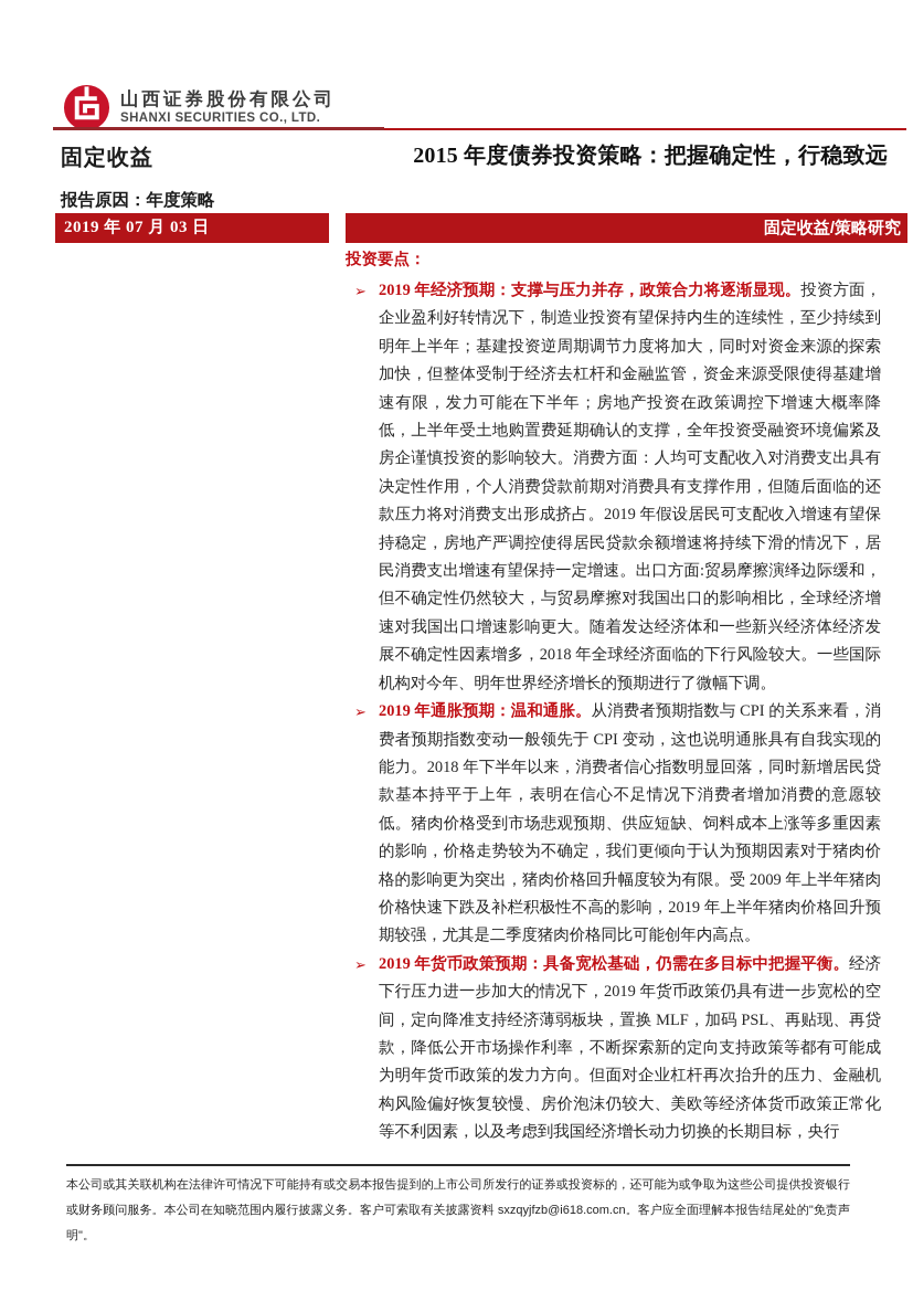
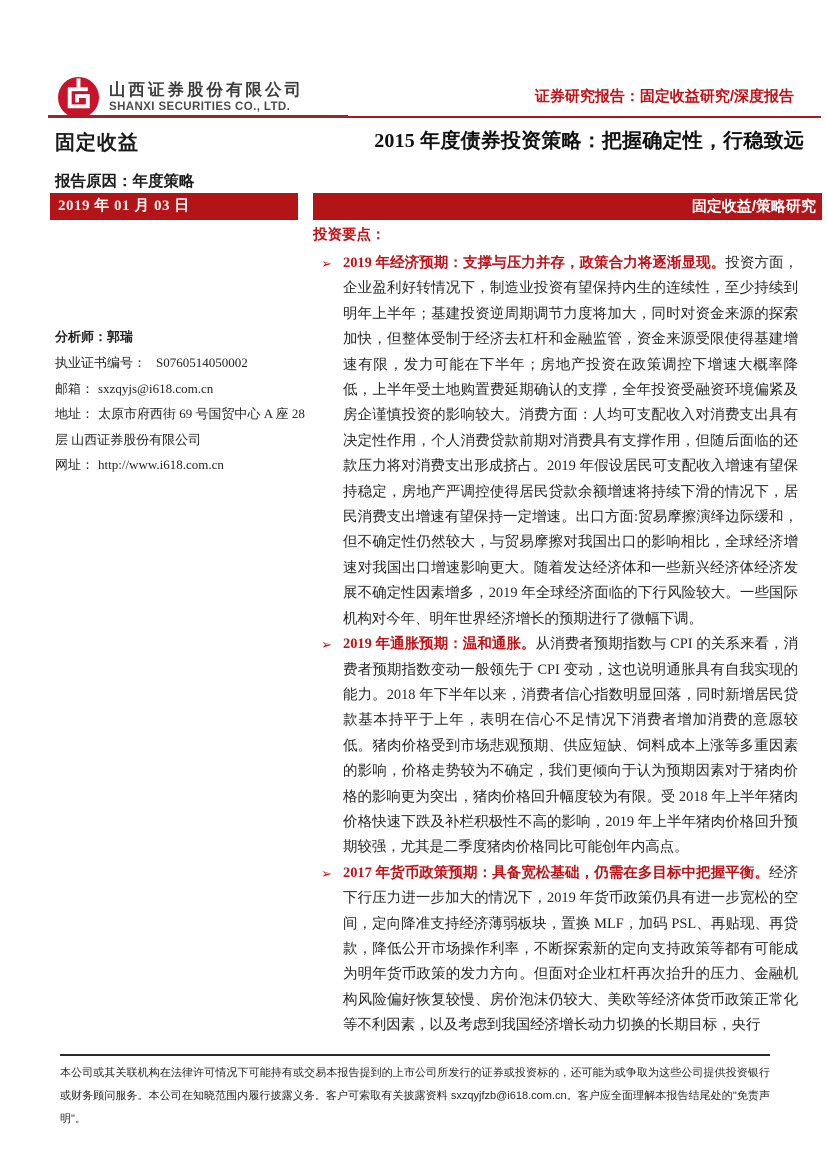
  山西证券股份有限公司
  SHANXI SECURITIES CO., LTD.
+ 证券研究报告：固定收益研究/深度报告
  固定收益
  2015 年度债券投资策略：把握确定性，行稳致远
  报告原因：年度策略
- 2019 年 07 月 03 日
+ 2019 年 01 月 03 日
  固定收益/策略研究
+ 分析师：郭瑞
+ 执业证书编号： S0760514050002
+ 邮箱： sxzqyjs@i618.com.cn
+ 地址： 太原市府西街 69 号国贸中心 A 座 28 层 山西证券股份有限公司
+ 网址： http://www.i618.com.cn
  投资要点：
  ➢
- 2019 年经济预期：支撑与压力并存，政策合力将逐渐显现。投资方面，企业盈利好转情况下，制造业投资有望保持内生的连续性，至少持续到明年上半年；基建投资逆周期调节力度将加大，同时对资金来源的探索加快，但整体受制于经济去杠杆和金融监管，资金来源受限使得基建增速有限，发力可能在下半年；房地产投资在政策调控下增速大概率降低，上半年受土地购置费延期确认的支撑，全年投资受融资环境偏紧及房企谨慎投资的影响较大。消费方面：人均可支配收入对消费支出具有决定性作用，个人消费贷款前期对消费具有支撑作用，但随后面临的还款压力将对消费支出形成挤占。2019 年假设居民可支配收入增速有望保持稳定，房地产严调控使得居民贷款余额增速将持续下滑的情况下，居民消费支出增速有望保持一定增速。出口方面:贸易摩擦演绎边际缓和，但不确定性仍然较大，与贸易摩擦对我国出口的影响相比，全球经济增速对我国出口增速影响更大。随着发达经济体和一些新兴经济体经济发展不确定性因素增多，2018 年全球经济面临的下行风险较大。一些国际机构对今年、明年世界经济增长的预期进行了微幅下调。
+ 2019 年经济预期：支撑与压力并存，政策合力将逐渐显现。投资方面，企业盈利好转情况下，制造业投资有望保持内生的连续性，至少持续到明年上半年；基建投资逆周期调节力度将加大，同时对资金来源的探索加快，但整体受制于经济去杠杆和金融监管，资金来源受限使得基建增速有限，发力可能在下半年；房地产投资在政策调控下增速大概率降低，上半年受土地购置费延期确认的支撑，全年投资受融资环境偏紧及房企谨慎投资的影响较大。消费方面：人均可支配收入对消费支出具有决定性作用，个人消费贷款前期对消费具有支撑作用，但随后面临的还款压力将对消费支出形成挤占。2019 年假设居民可支配收入增速有望保持稳定，房地产严调控使得居民贷款余额增速将持续下滑的情况下，居民消费支出增速有望保持一定增速。出口方面:贸易摩擦演绎边际缓和，但不确定性仍然较大，与贸易摩擦对我国出口的影响相比，全球经济增速对我国出口增速影响更大。随着发达经济体和一些新兴经济体经济发展不确定性因素增多，2019 年全球经济面临的下行风险较大。一些国际机构对今年、明年世界经济增长的预期进行了微幅下调。
  ➢
- 2019 年通胀预期：温和通胀。从消费者预期指数与 CPI 的关系来看，消费者预期指数变动一般领先于 CPI 变动，这也说明通胀具有自我实现的能力。2018 年下半年以来，消费者信心指数明显回落，同时新增居民贷款基本持平于上年，表明在信心不足情况下消费者增加消费的意愿较低。猪肉价格受到市场悲观预期、供应短缺、饲料成本上涨等多重因素的影响，价格走势较为不确定，我们更倾向于认为预期因素对于猪肉价格的影响更为突出，猪肉价格回升幅度较为有限。受 2009 年上半年猪肉价格快速下跌及补栏积极性不高的影响，2019 年上半年猪肉价格回升预期较强，尤其是二季度猪肉价格同比可能创年内高点。
+ 2019 年通胀预期：温和通胀。从消费者预期指数与 CPI 的关系来看，消费者预期指数变动一般领先于 CPI 变动，这也说明通胀具有自我实现的能力。2018 年下半年以来，消费者信心指数明显回落，同时新增居民贷款基本持平于上年，表明在信心不足情况下消费者增加消费的意愿较低。猪肉价格受到市场悲观预期、供应短缺、饲料成本上涨等多重因素的影响，价格走势较为不确定，我们更倾向于认为预期因素对于猪肉价格的影响更为突出，猪肉价格回升幅度较为有限。受 2018 年上半年猪肉价格快速下跌及补栏积极性不高的影响，2019 年上半年猪肉价格回升预期较强，尤其是二季度猪肉价格同比可能创年内高点。
  ➢
- 2019 年货币政策预期：具备宽松基础，仍需在多目标中把握平衡。经济下行压力进一步加大的情况下，2019 年货币政策仍具有进一步宽松的空间，定向降准支持经济薄弱板块，置换 MLF，加码 PSL、再贴现、再贷款，降低公开市场操作利率，不断探索新的定向支持政策等都有可能成为明年货币政策的发力方向。但面对企业杠杆再次抬升的压力、金融机构风险偏好恢复较慢、房价泡沫仍较大、美欧等经济体货币政策正常化等不利因素，以及考虑到我国经济增长动力切换的长期目标，央行
+ 2017 年货币政策预期：具备宽松基础，仍需在多目标中把握平衡。经济下行压力进一步加大的情况下，2019 年货币政策仍具有进一步宽松的空间，定向降准支持经济薄弱板块，置换 MLF，加码 PSL、再贴现、再贷款，降低公开市场操作利率，不断探索新的定向支持政策等都有可能成为明年货币政策的发力方向。但面对企业杠杆再次抬升的压力、金融机构风险偏好恢复较慢、房价泡沫仍较大、美欧等经济体货币政策正常化等不利因素，以及考虑到我国经济增长动力切换的长期目标，央行
  本公司或其关联机构在法律许可情况下可能持有或交易本报告提到的上市公司所发行的证券或投资标的，还可能为或争取为这些公司提供投资银行或财务顾问服务。本公司在知晓范围内履行披露义务。客户可索取有关披露资料 sxzqyjfzb@i618.com.cn。客户应全面理解本报告结尾处的"免责声明"。
